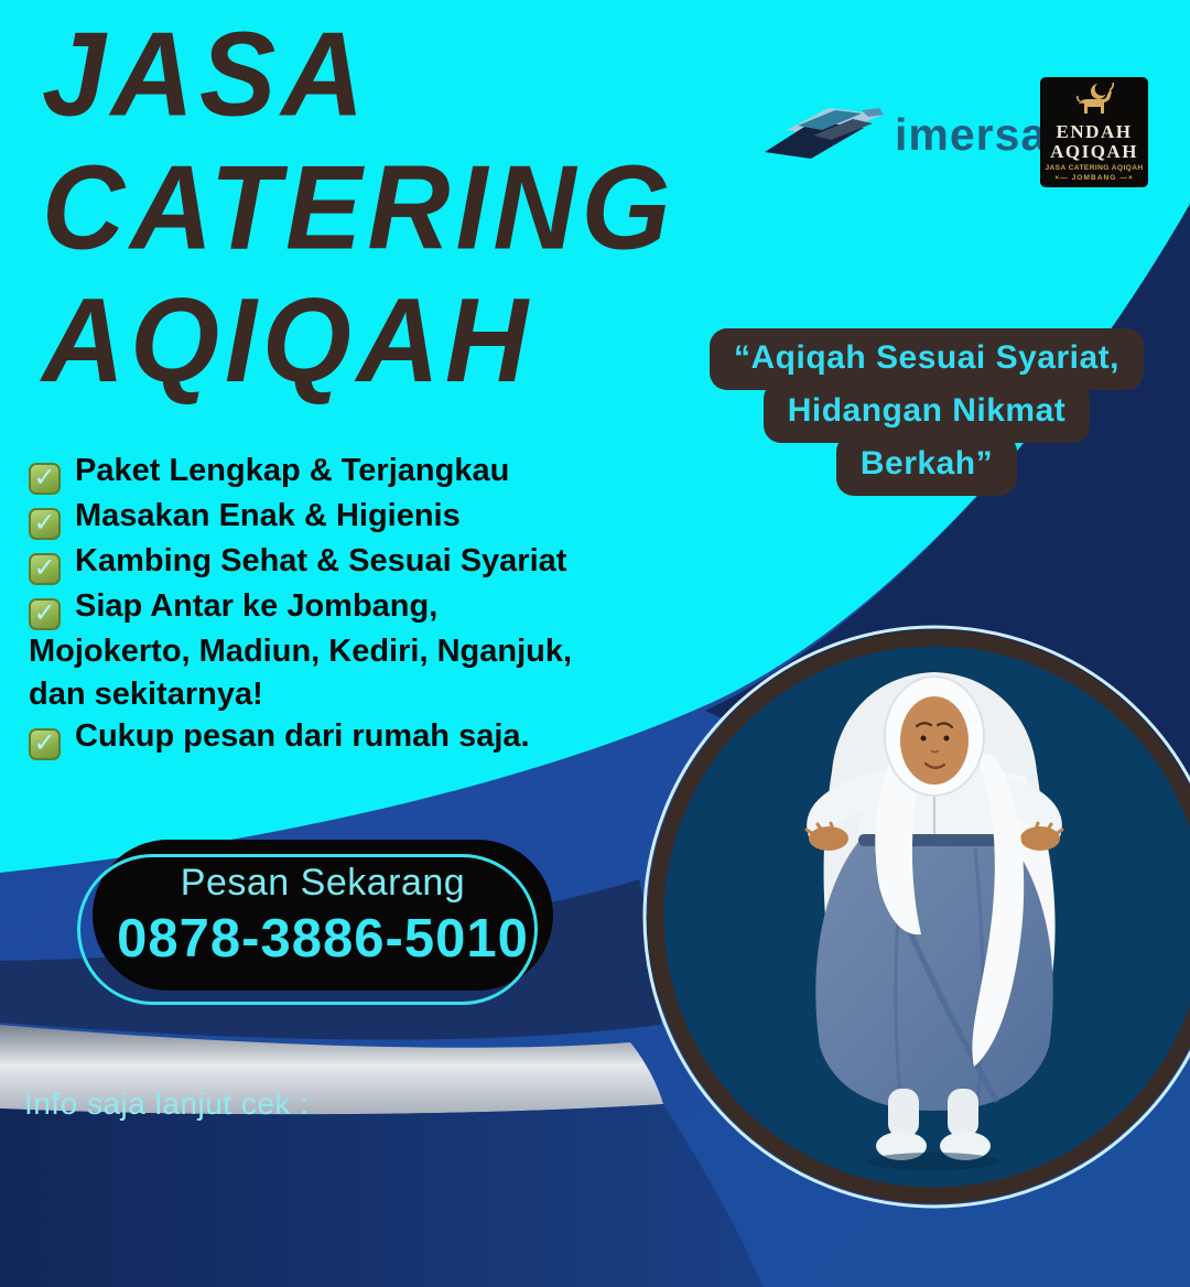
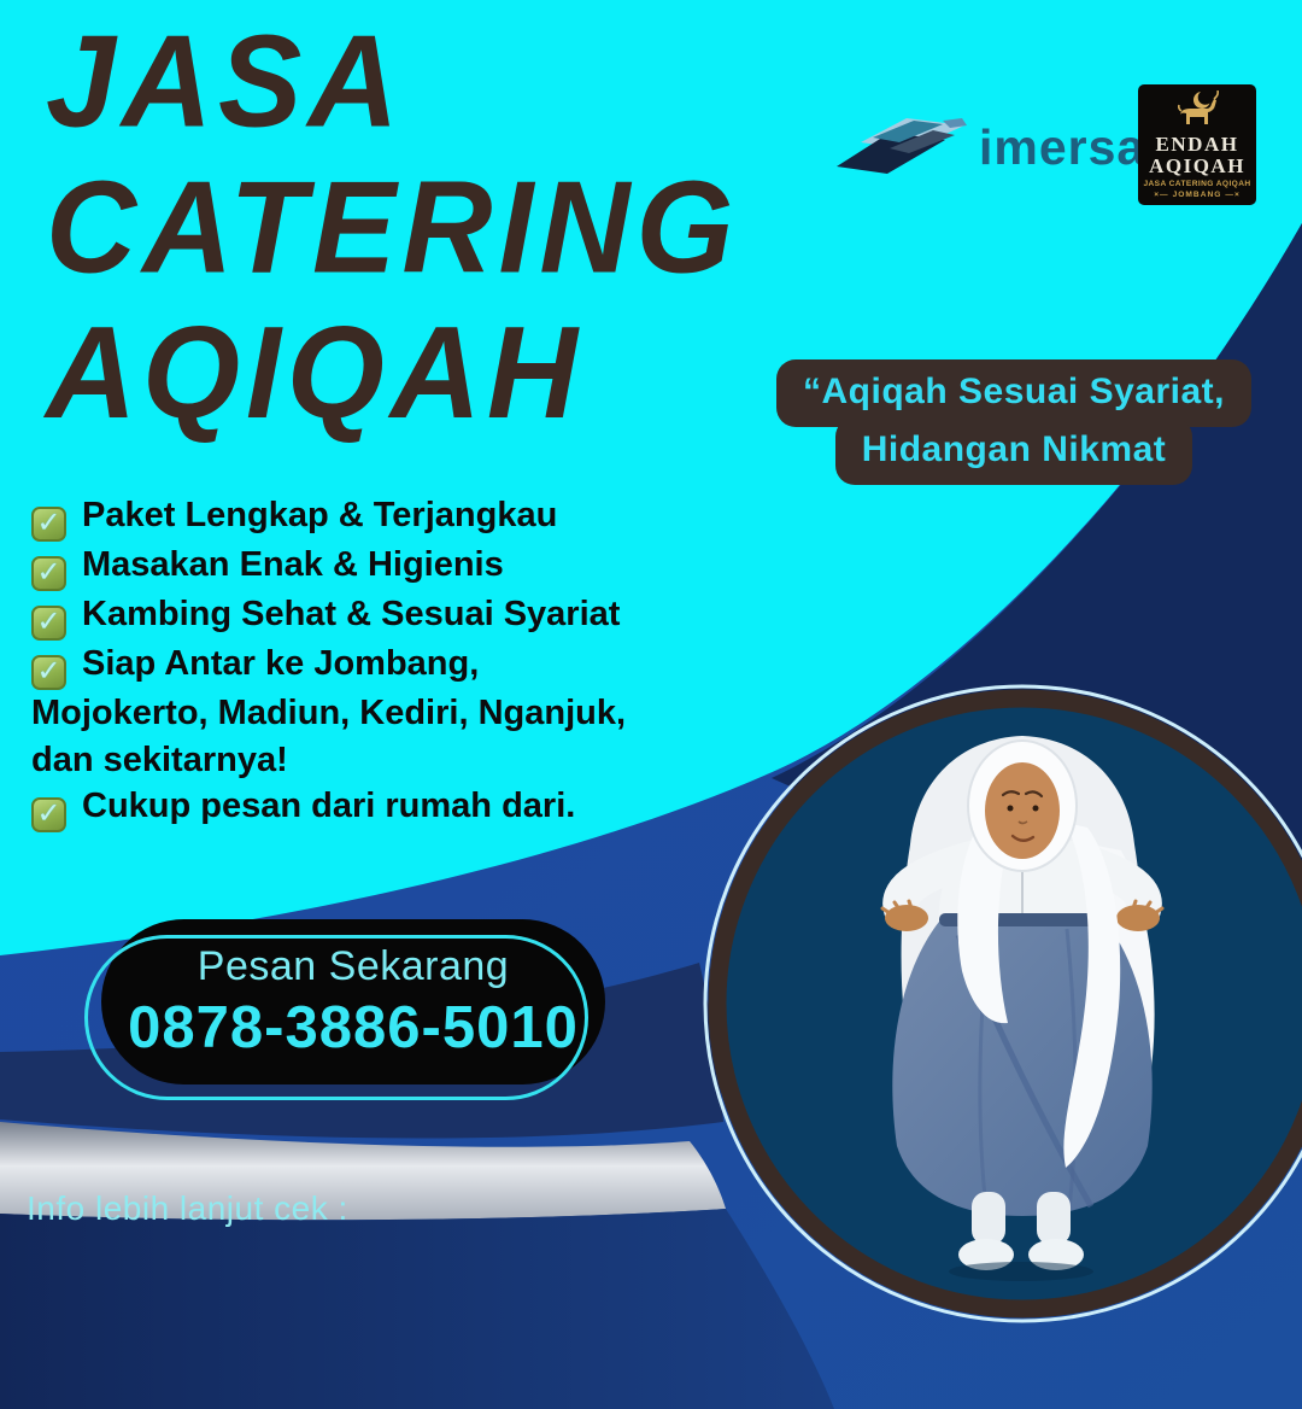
  JASA
  CATERING
  AQIQAH
  imersa
  ENDAH
  AQIQAH
  “Aqiqah Sesuai Syariat,
  Hidangan Nikmat
- Berkah”
  ✓
  Paket Lengkap & Terjangkau
  ✓
  Masakan Enak & Higienis
  ✓
  Kambing Sehat & Sesuai Syariat
  ✓
  Siap Antar ke Jombang,
  Mojokerto, Madiun, Kediri, Nganjuk,
  dan sekitarnya!
  ✓
- Cukup pesan dari rumah saja.
+ Cukup pesan dari rumah dari.
  Pesan Sekarang
  0878-3886-5010
- Info saja lanjut cek :
+ Info lebih lanjut cek :
